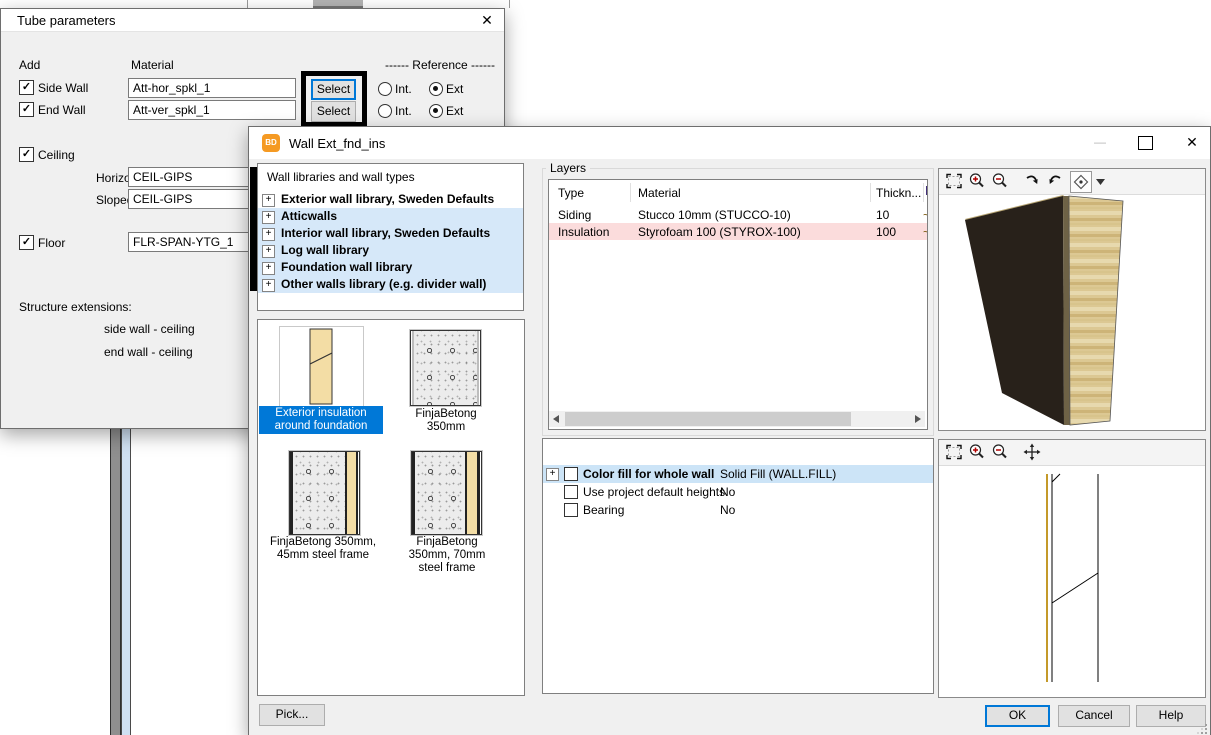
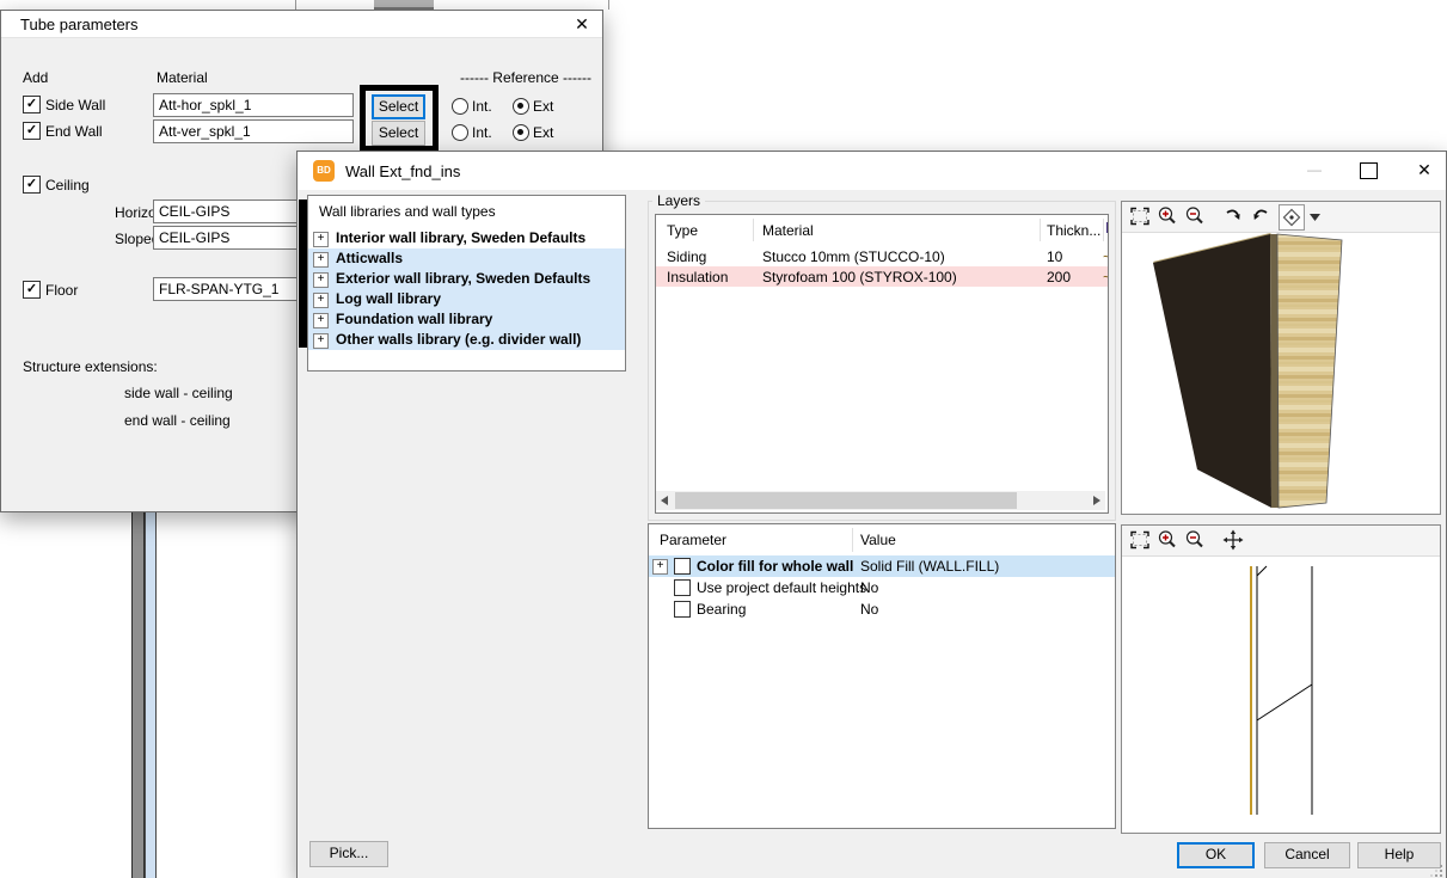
  Tube parameters
  ✕
  Add
  Material
  ------ Reference ------
  ✓
  Side Wall
  Att-hor_spkl_1
  Select
  Int.
  Ext
  ✓
  End Wall
  Att-ver_spkl_1
  Select
  Int.
  Ext
  ✓
  Ceiling
  CEIL-GIPS
  Slope
  CEIL-GIPS
  ✓
  Floor
  FLR-SPAN-YTG_1
  Structure extensions:
  side wall - ceiling
  end wall - ceiling
  BD
  Wall Ext_fnd_ins
  —
  ✕
  Wall libraries and wall types
  +
- Exterior wall library, Sweden Defaults
+ Interior wall library, Sweden Defaults
  +
  Atticwalls
  +
- Interior wall library, Sweden Defaults
+ Exterior wall library, Sweden Defaults
  +
  Log wall library
  +
  Foundation wall library
  +
  Other walls library (e.g. divider wall)
- Exterior insulation around foundation
- FinjaBetong 350mm
- FinjaBetong 350mm, 45mm steel frame
- FinjaBetong 350mm, 70mm steel frame
  Layers
  Type
  Material
  Thickn...
  Siding
  Stucco 10mm (STUCCO-10)
  10
  ~
  Insulation
  Styrofoam 100 (STYROX-100)
- 100
+ 200
  ~
+ Parameter
+ Value
  +
  Color fill for whole wall
  Solid Fill (WALL.FILL)
  Use project default heights
  No
  Bearing
  No
  Pick...
  OK
  Cancel
  Help
